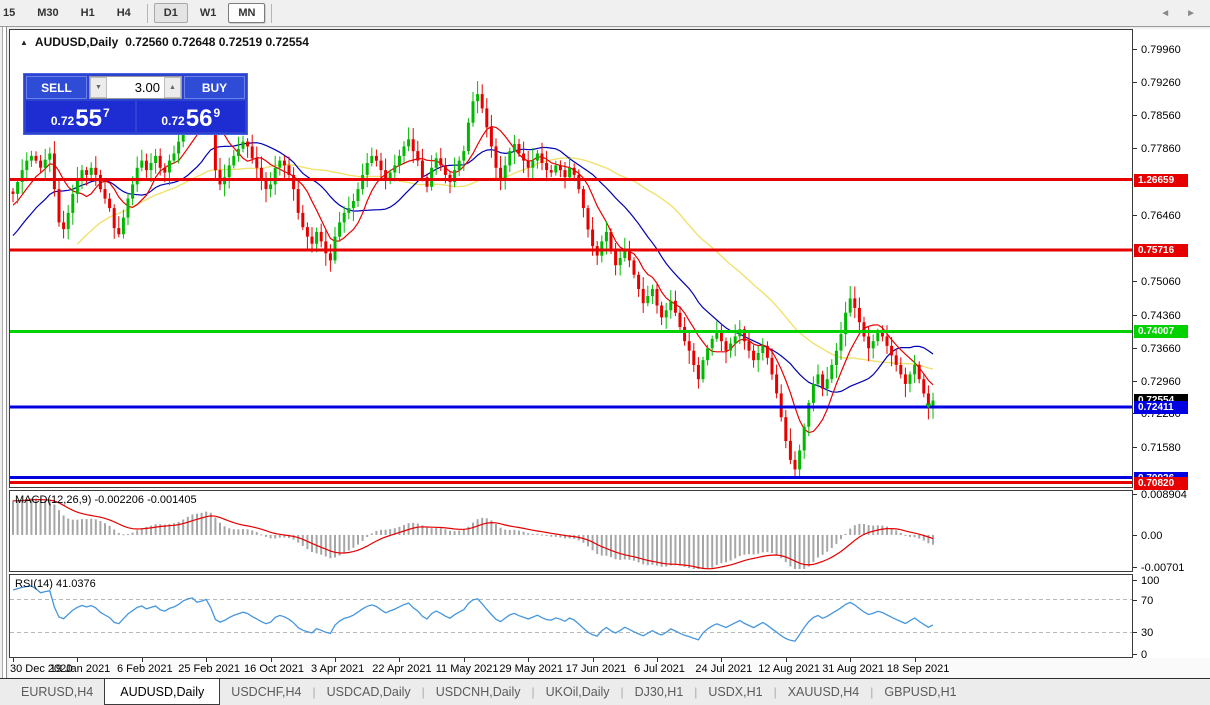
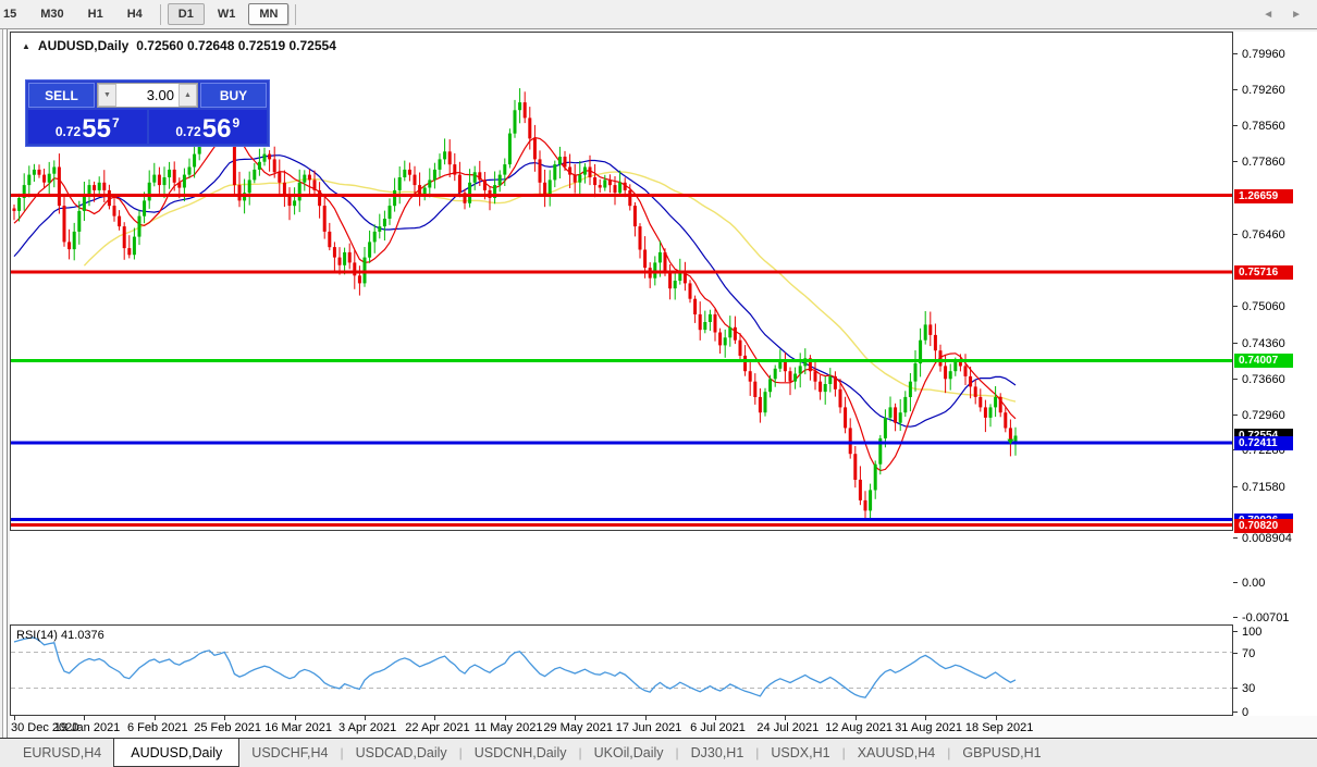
  15
  M30
  H1
  H4
  D1
  W1
  MN
  ▲
  AUDUSD,Daily
  0.72560 0.72648 0.72519 0.72554
  SELL
  3.00
  BUY
  0.72
  55
  7
  0.72
  56
  9
- MACD(12,26,9) -0.002206 -0.001405
  RSI(14) 41.0376
  0.79960
  0.79260
  0.78560
  0.77860
  0.76460
  0.75060
  0.74360
  0.73660
  0.72960
  0.72280
  0.71580
  0.008904
  0.00
  -0.00701
  100
  70
  30
  0
  1.26659
  0.75716
  0.74007
  0.72411
  0.70820
  30 Dec 2020
  19 Jan 2021
  6 Feb 2021
  25 Feb 2021
- 16 Oct 2021
+ 16 Mar 2021
  3 Apr 2021
  22 Apr 2021
  11 May 2021
  29 May 2021
  17 Jun 2021
  6 Jul 2021
  24 Jul 2021
  12 Aug 2021
  31 Aug 2021
  18 Sep 2021
  EURUSD,H4
  AUDUSD,Daily
  USDCHF,H4
  |
  USDCAD,Daily
  |
  USDCNH,Daily
  |
  UKOil,Daily
  |
  DJ30,H1
  |
  USDX,H1
  |
  XAUUSD,H4
  |
  GBPUSD,H1
  ◄
  ►
